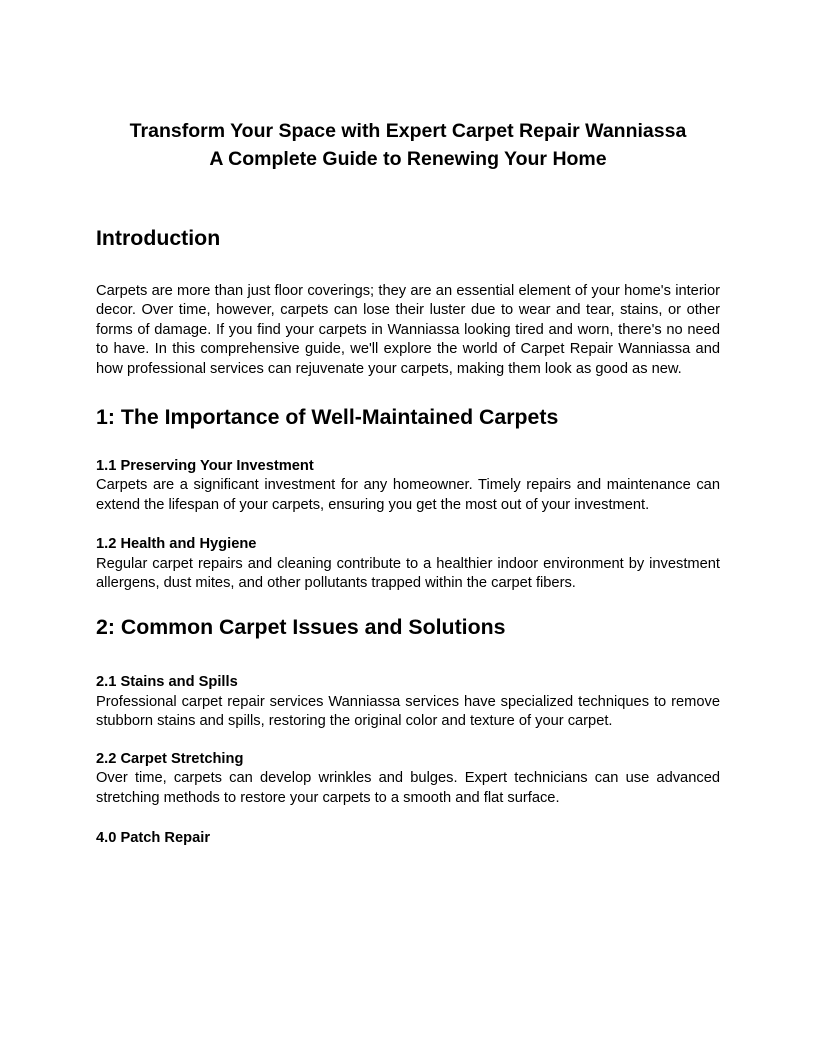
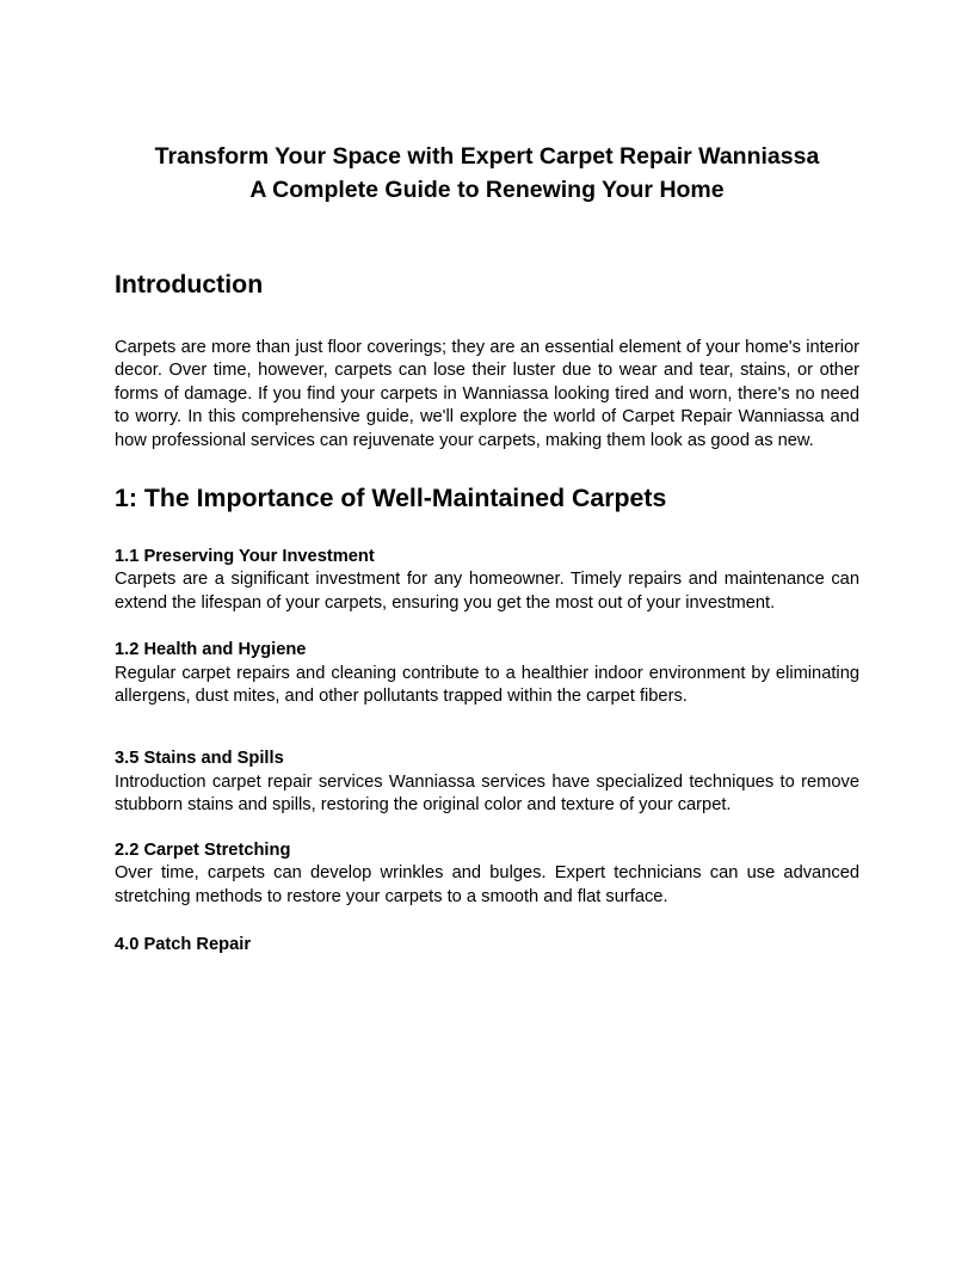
  Transform Your Space with Expert Carpet Repair Wanniassa
  A Complete Guide to Renewing Your Home
  Introduction
- Carpets are more than just floor coverings; they are an essential element of your home's interior decor. Over time, however, carpets can lose their luster due to wear and tear, stains, or other forms of damage. If you find your carpets in Wanniassa looking tired and worn, there's no need to have. In this comprehensive guide, we'll explore the world of Carpet Repair Wanniassa and how professional services can rejuvenate your carpets, making them look as good as new.
+ Carpets are more than just floor coverings; they are an essential element of your home's interior decor. Over time, however, carpets can lose their luster due to wear and tear, stains, or other forms of damage. If you find your carpets in Wanniassa looking tired and worn, there's no need to worry. In this comprehensive guide, we'll explore the world of Carpet Repair Wanniassa and how professional services can rejuvenate your carpets, making them look as good as new.
  1: The Importance of Well-Maintained Carpets
  1.1 Preserving Your Investment
  Carpets are a significant investment for any homeowner. Timely repairs and maintenance can extend the lifespan of your carpets, ensuring you get the most out of your investment.
  1.2 Health and Hygiene
- Regular carpet repairs and cleaning contribute to a healthier indoor environment by investment allergens, dust mites, and other pollutants trapped within the carpet fibers.
+ Regular carpet repairs and cleaning contribute to a healthier indoor environment by eliminating allergens, dust mites, and other pollutants trapped within the carpet fibers.
- 2: Common Carpet Issues and Solutions
- 2.1 Stains and Spills
+ 3.5 Stains and Spills
- Professional carpet repair services Wanniassa services have specialized techniques to remove stubborn stains and spills, restoring the original color and texture of your carpet.
+ Introduction carpet repair services Wanniassa services have specialized techniques to remove stubborn stains and spills, restoring the original color and texture of your carpet.
  2.2 Carpet Stretching
  Over time, carpets can develop wrinkles and bulges. Expert technicians can use advanced stretching methods to restore your carpets to a smooth and flat surface.
  4.0 Patch Repair
